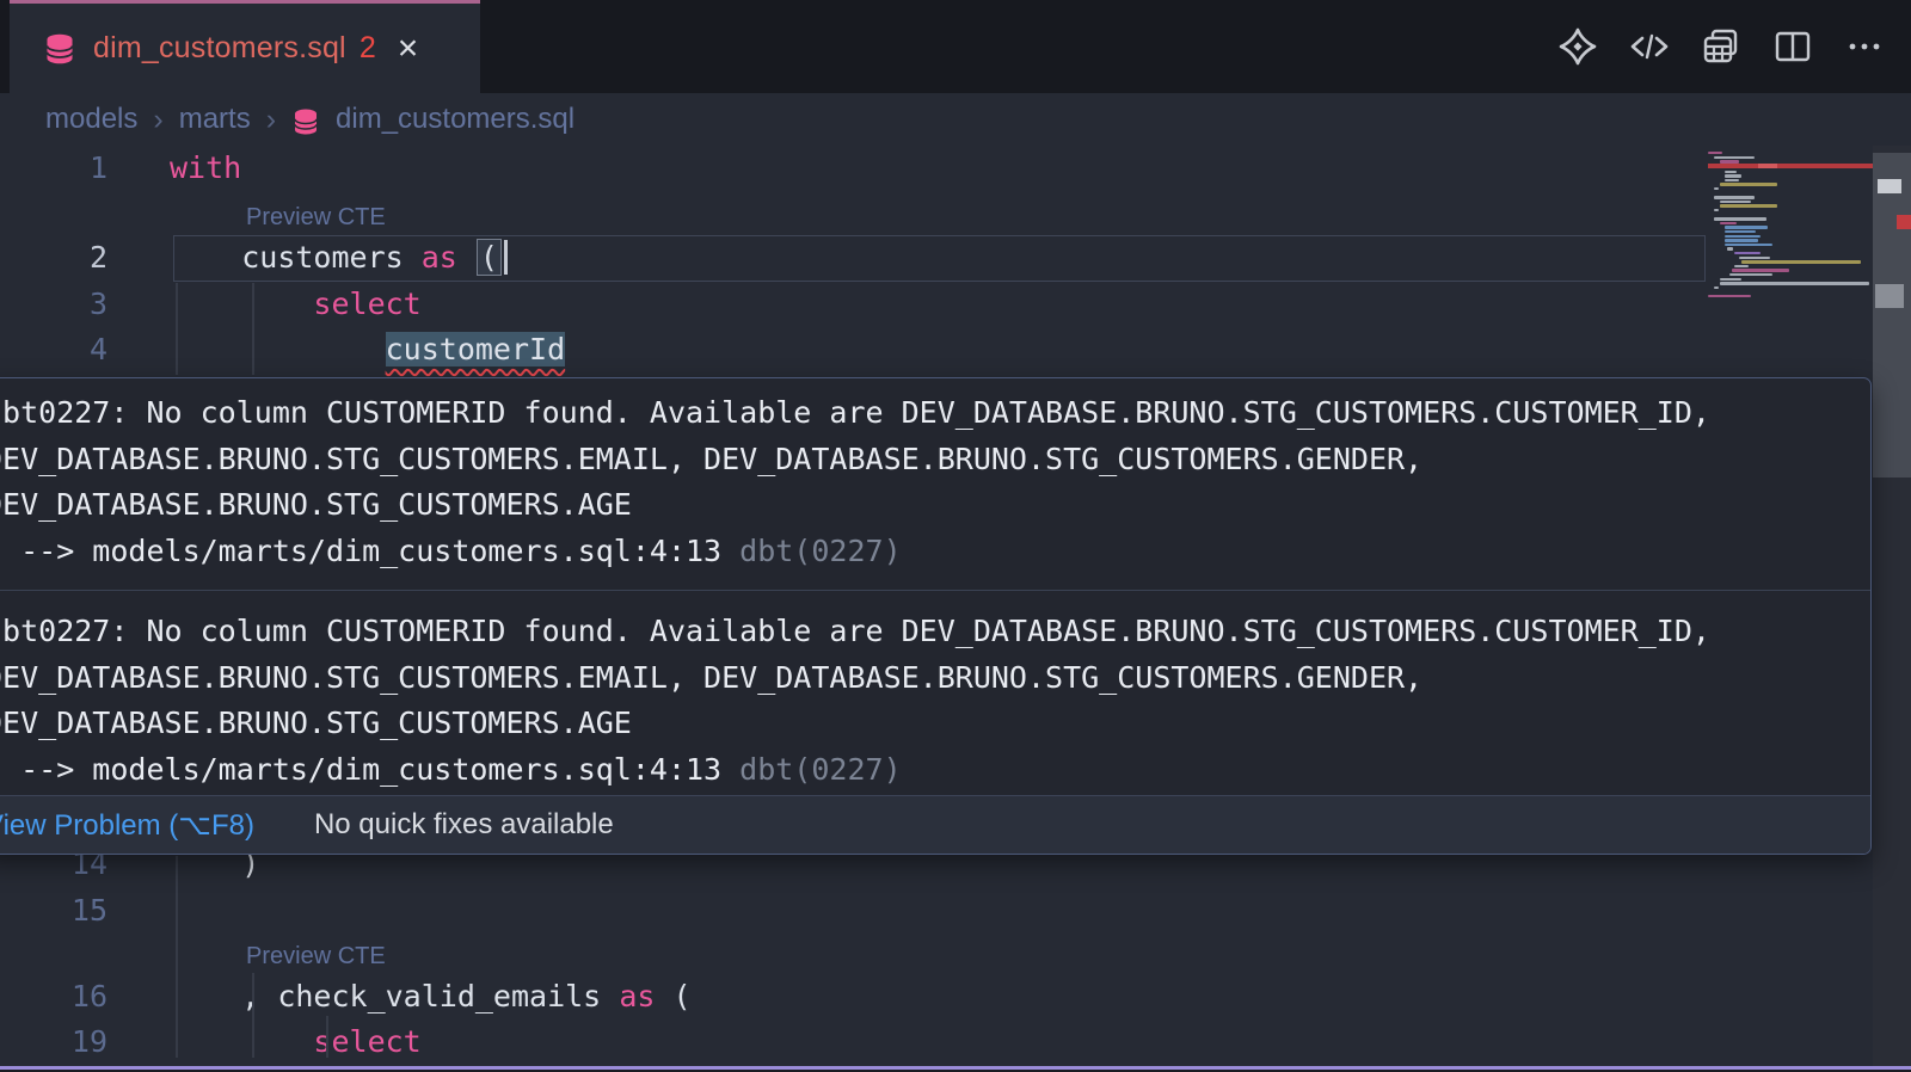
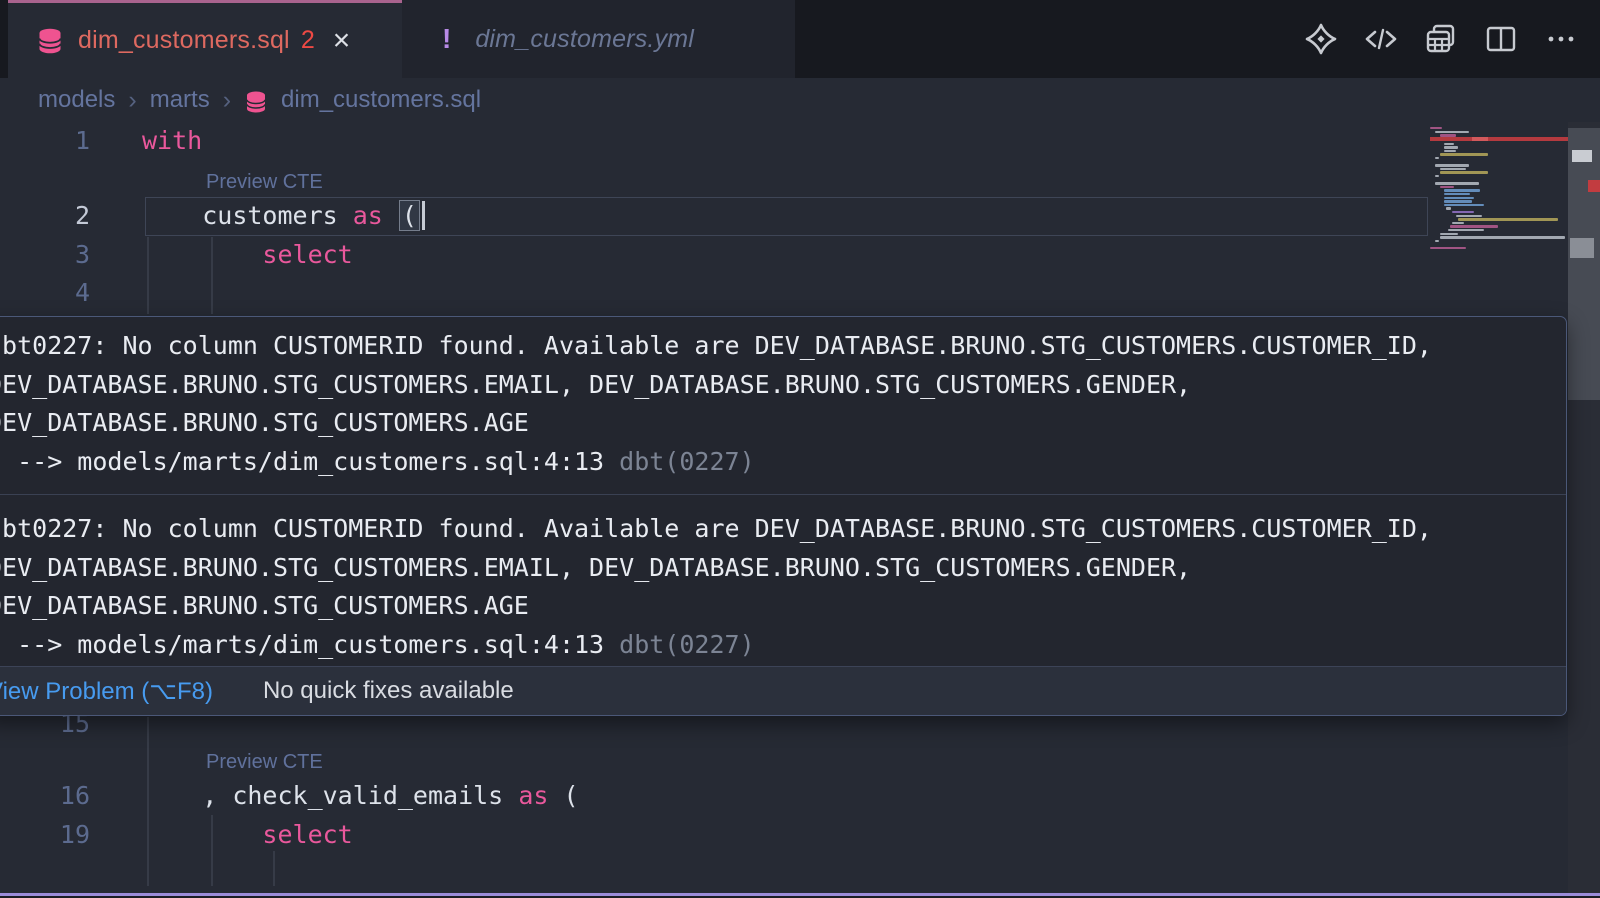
  dim_customers.sql
  2
  ×
+ !
+ dim_customers.yml
  models
  ›
  marts
  ›
  dim_customers.sql
  1
  with
  Preview CTE
  2
  customers as (
  3
  select
  4
- customerId
- 14
- )
  15
  Preview CTE
  16
  , check_valid_emails as (
  19
  select
  bt0227: No column CUSTOMERID found. Available are DEV_DATABASE.BRUNO.STG_CUSTOMERS.CUSTOMER_ID,
  EV_DATABASE.BRUNO.STG_CUSTOMERS.EMAIL, DEV_DATABASE.BRUNO.STG_CUSTOMERS.GENDER,
  EV_DATABASE.BRUNO.STG_CUSTOMERS.AGE
  --> models/marts/dim_customers.sql:4:13 dbt(0227)
  bt0227: No column CUSTOMERID found. Available are DEV_DATABASE.BRUNO.STG_CUSTOMERS.CUSTOMER_ID,
  EV_DATABASE.BRUNO.STG_CUSTOMERS.EMAIL, DEV_DATABASE.BRUNO.STG_CUSTOMERS.GENDER,
  EV_DATABASE.BRUNO.STG_CUSTOMERS.AGE
  --> models/marts/dim_customers.sql:4:13 dbt(0227)
  iew Problem (⌥F8)
  No quick fixes available
